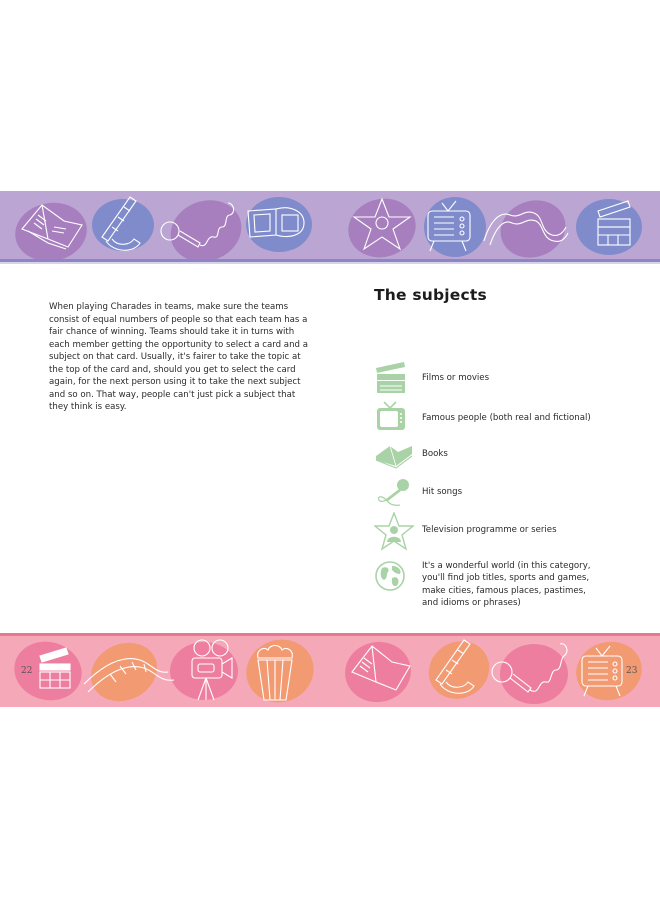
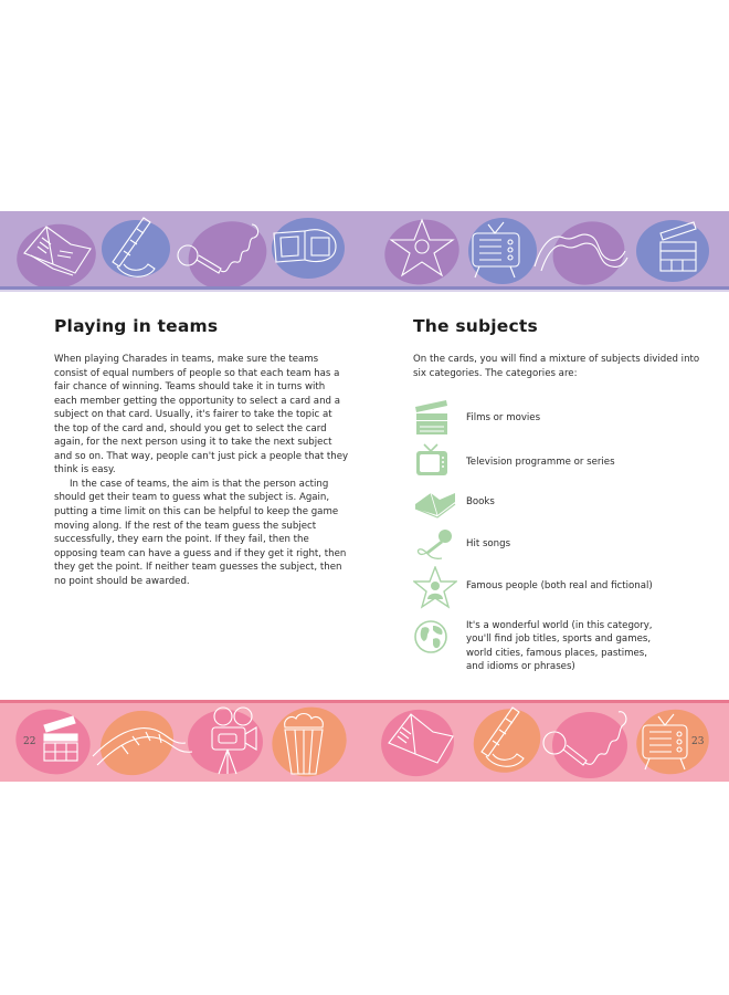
+ Playing in teams
- When playing Charades in teams, make sure the teams consist of equal numbers of people so that each team has a fair chance of winning. Teams should take it in turns with each member getting the opportunity to select a card and a subject on that card. Usually, it's fairer to take the topic at the top of the card and, should you get to select the card again, for the next person using it to take the next subject and so on. That way, people can't just pick a subject that they think is easy.
+ When playing Charades in teams, make sure the teams consist of equal numbers of people so that each team has a fair chance of winning. Teams should take it in turns with each member getting the opportunity to select a card and a subject on that card. Usually, it's fairer to take the topic at the top of the card and, should you get to select the card again, for the next person using it to take the next subject and so on. That way, people can't just pick a people that they think is easy.
+ In the case of teams, the aim is that the person acting should get their team to guess what the subject is. Again, putting a time limit on this can be helpful to keep the game moving along. If the rest of the team guess the subject successfully, they earn the point. If they fail, then the opposing team can have a guess and if they get it right, then they get the point. If neither team guesses the subject, then no point should be awarded.
  The subjects
+ On the cards, you will find a mixture of subjects divided into six categories. The categories are:
  Films or movies
- Famous people (both real and fictional)
+ Television programme or series
  Books
  Hit songs
- Television programme or series
+ Famous people (both real and fictional)
- It's a wonderful world (in this category, you'll find job titles, sports and games, make cities, famous places, pastimes, and idioms or phrases)
+ It's a wonderful world (in this category, you'll find job titles, sports and games, world cities, famous places, pastimes, and idioms or phrases)
  22
  23
